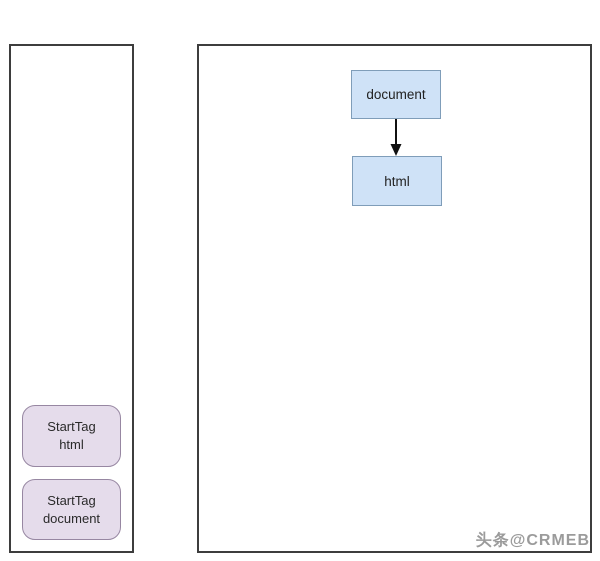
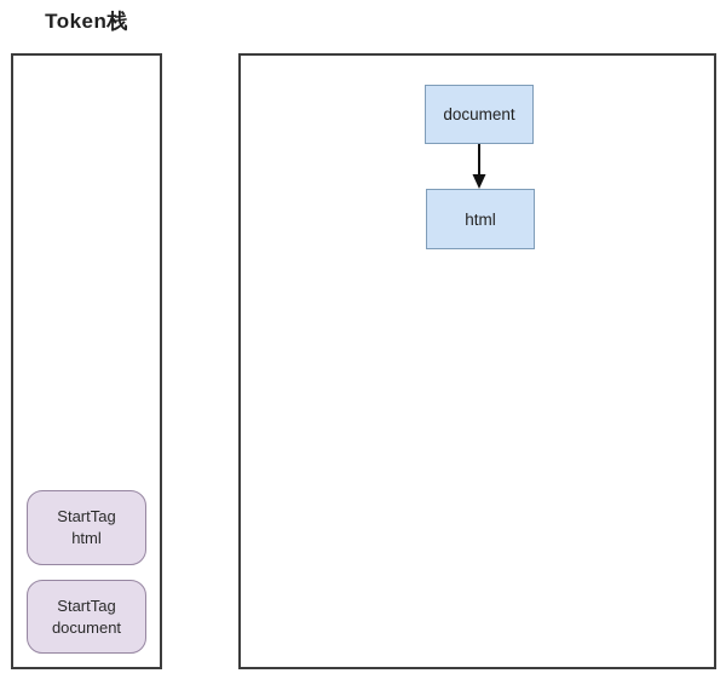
+ Token栈
  document
  html
  StartTag
  html
  StartTag
  document
- 头条@CRMEB
